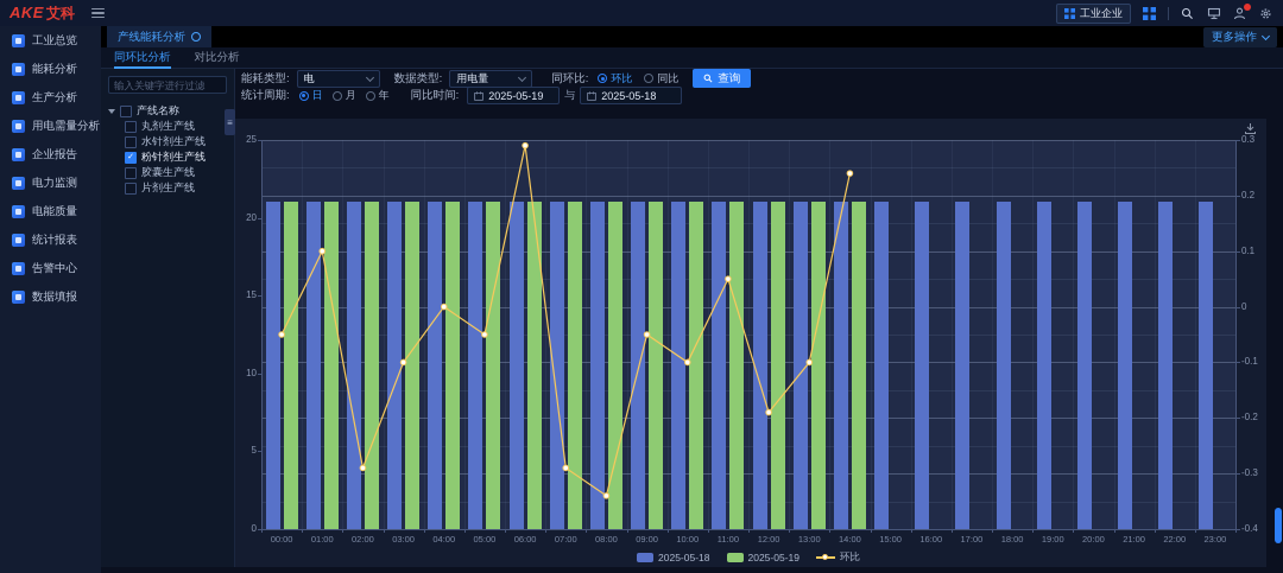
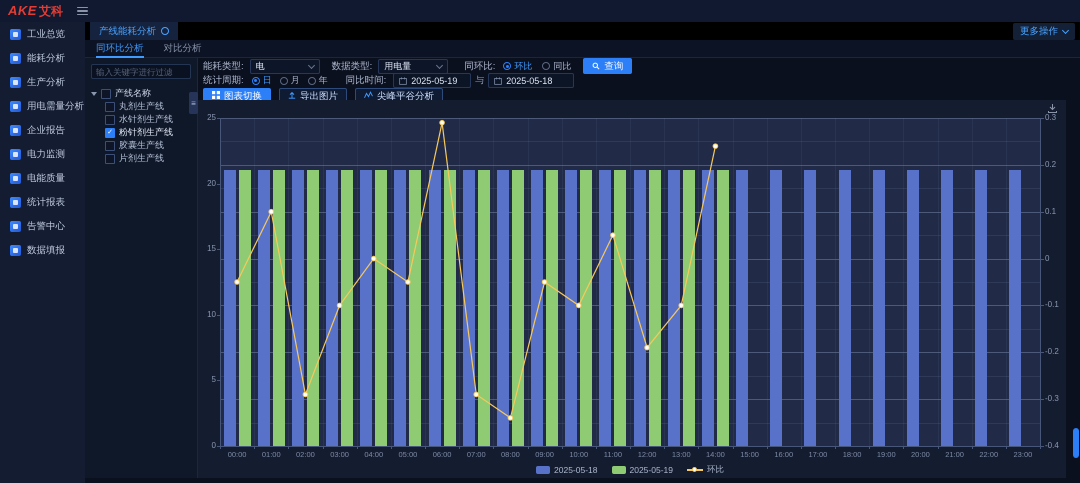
  AKE
  艾科
- 工业企业
  工业总览
  能耗分析
  生产分析
  用电需量分析
  企业报告
  电力监测
  电能质量
  统计报表
  告警中心
  数据填报
  产线能耗分析
  更多操作
  同环比分析
  对比分析
  输入关键字进行过滤
  产线名称
  丸剂生产线
  水针剂生产线
  粉针剂生产线
  胶囊生产线
  片剂生产线
  ≡
  能耗类型:
  电
  数据类型:
  用电量
  同环比:
  环比
  同比
  查询
  统计周期:
  日
  月
  年
  同比时间:
  2025-05-19
  与
  2025-05-18
+ 图表切换
+ 导出图片
+ 尖峰平谷分析
  0
  5
  10
  15
  20
  25
  0.3
  0.2
  0.1
  0
  -0.1
  -0.2
  -0.3
  -0.4
  00:00
  01:00
  02:00
  03:00
  04:00
  05:00
  06:00
  07:00
  08:00
  09:00
  10:00
  11:00
  12:00
  13:00
  14:00
  15:00
  16:00
  17:00
  18:00
  19:00
  20:00
  21:00
  22:00
  23:00
  2025-05-18
  2025-05-19
  环比
